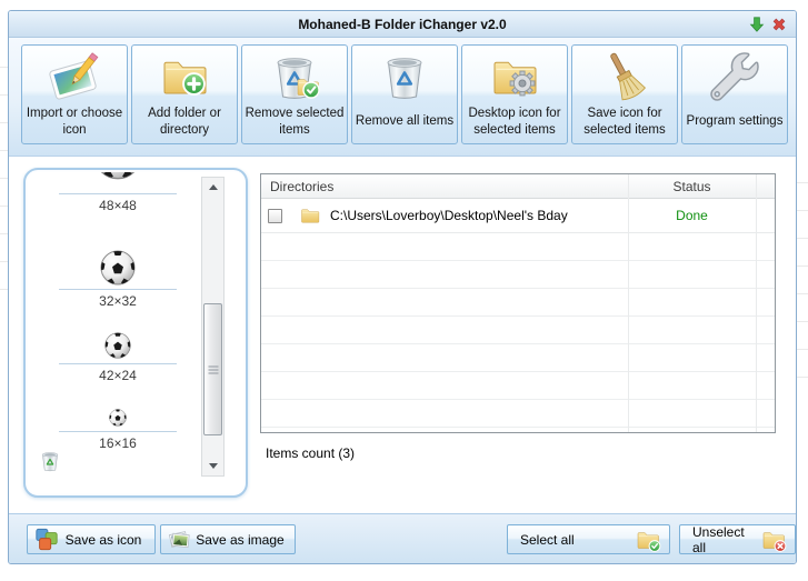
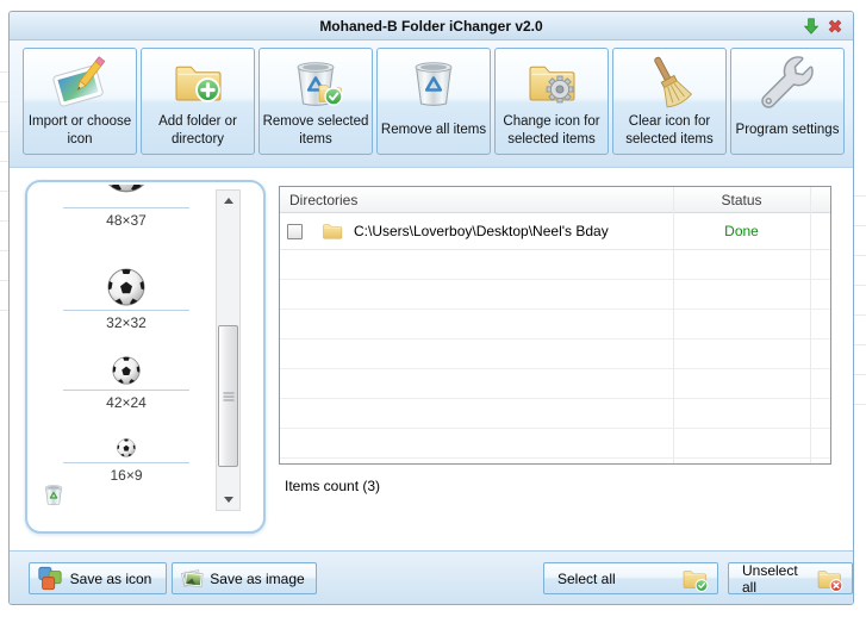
  Mohaned-B Folder iChanger v2.0
  Import or choose icon
  Add folder or directory
  Remove selected items
  Remove all items
- Desktop icon for selected items
+ Change icon for selected items
- Save icon for selected items
+ Clear icon for selected items
  Program settings
- 48×48
+ 48×37
  32×32
  42×24
- 16×16
+ 16×9
  Directories
  Status
  C:\Users\Loverboy\Desktop\Neel's Bday
  Done
  Items count (3)
  Save as icon
  Save as image
  Select all
  Unselect all
